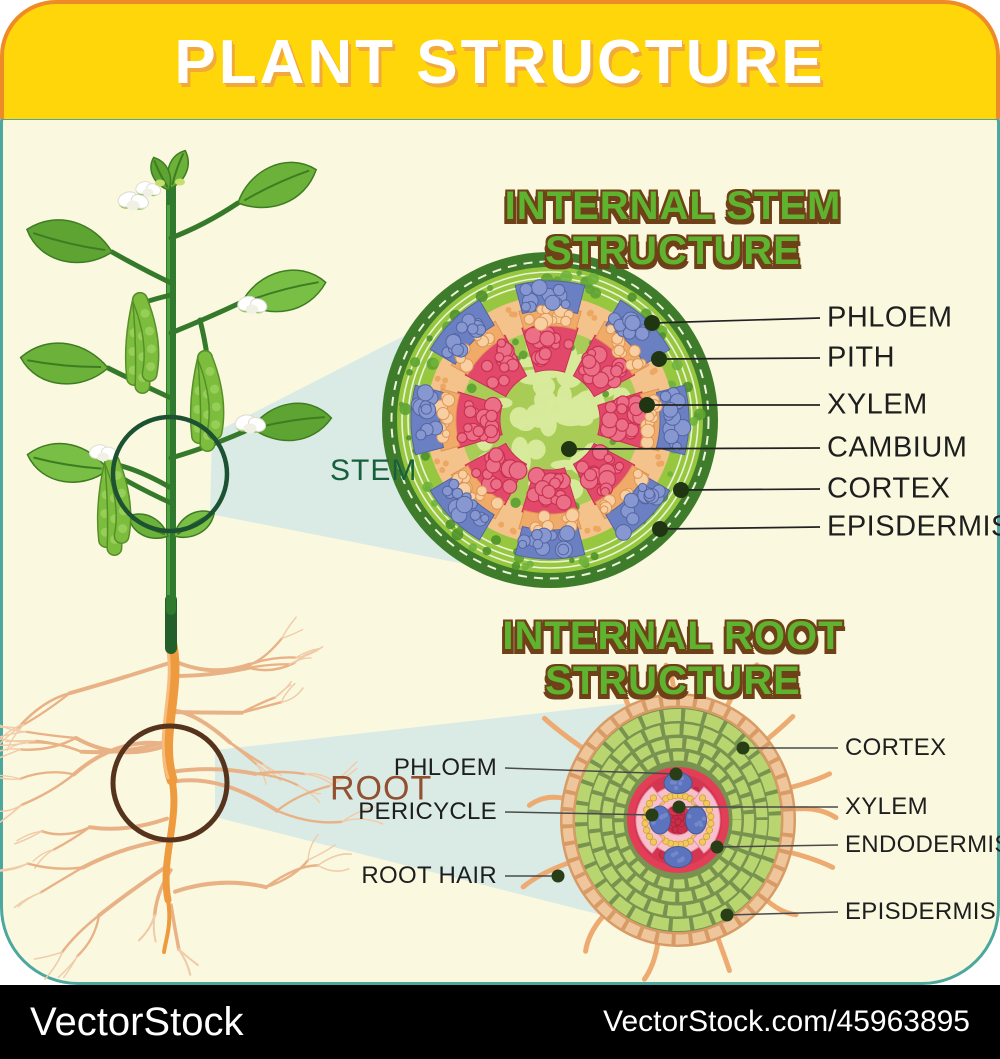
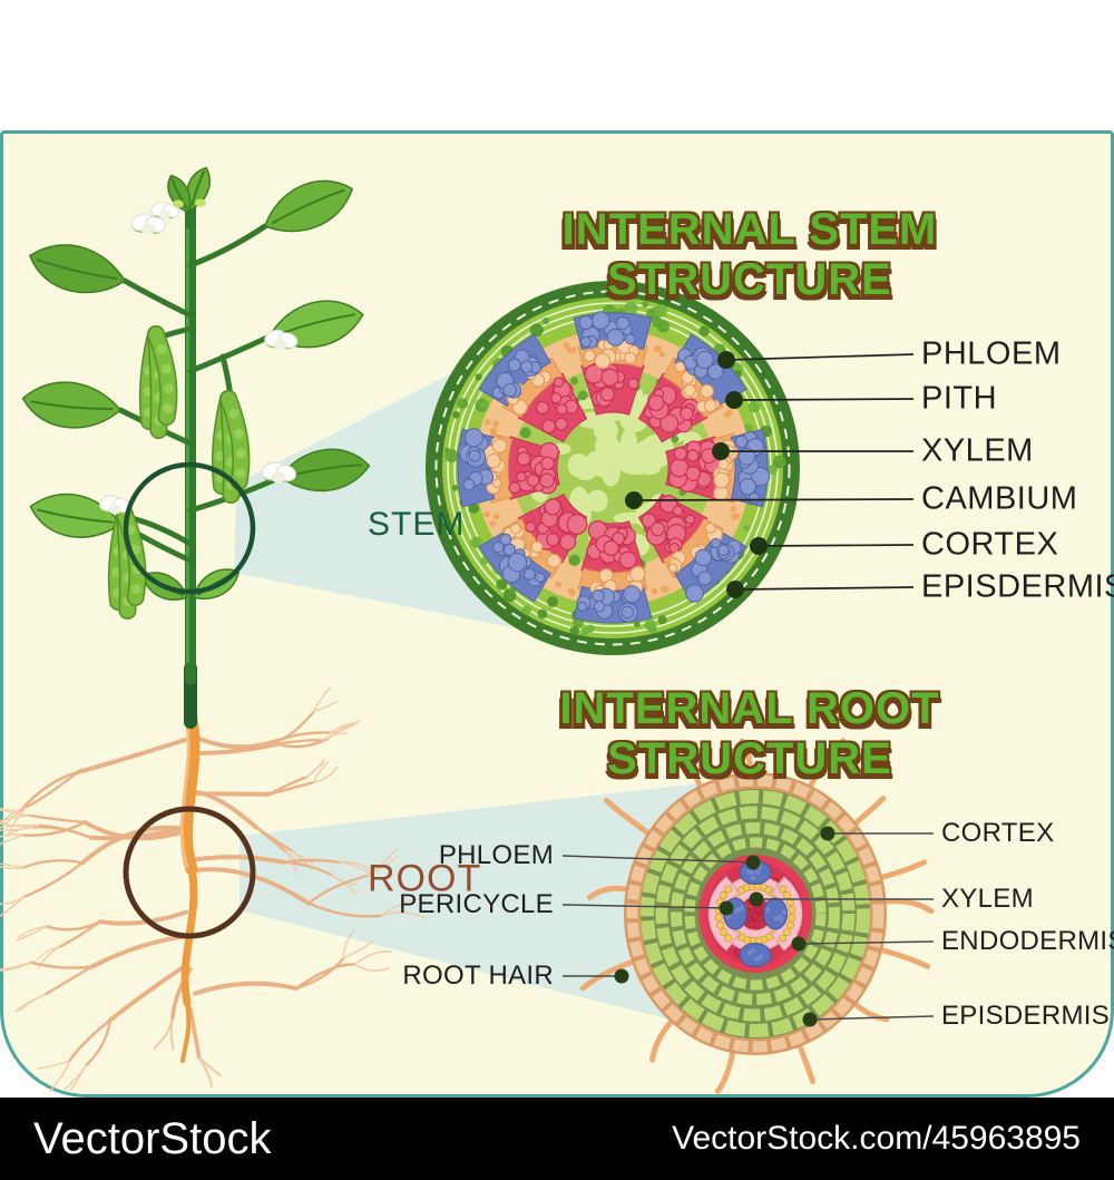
- PLANT STRUCTURE
  INTERNAL STEM STRUCTURE
  INTERNAL ROOT STRUCTURE
  STEM
  ROOT
  PHLOEM
  PITH
  XYLEM
  CAMBIUM
  CORTEX
  EPISDERMI
  PHLOEM
  PERICYCLE
  ROOT HAIR
  CORTEX
  XYLEM
  ENDODERMI
  EPISDERMIS
  VectorStock
  VectorStock.com/45963895
